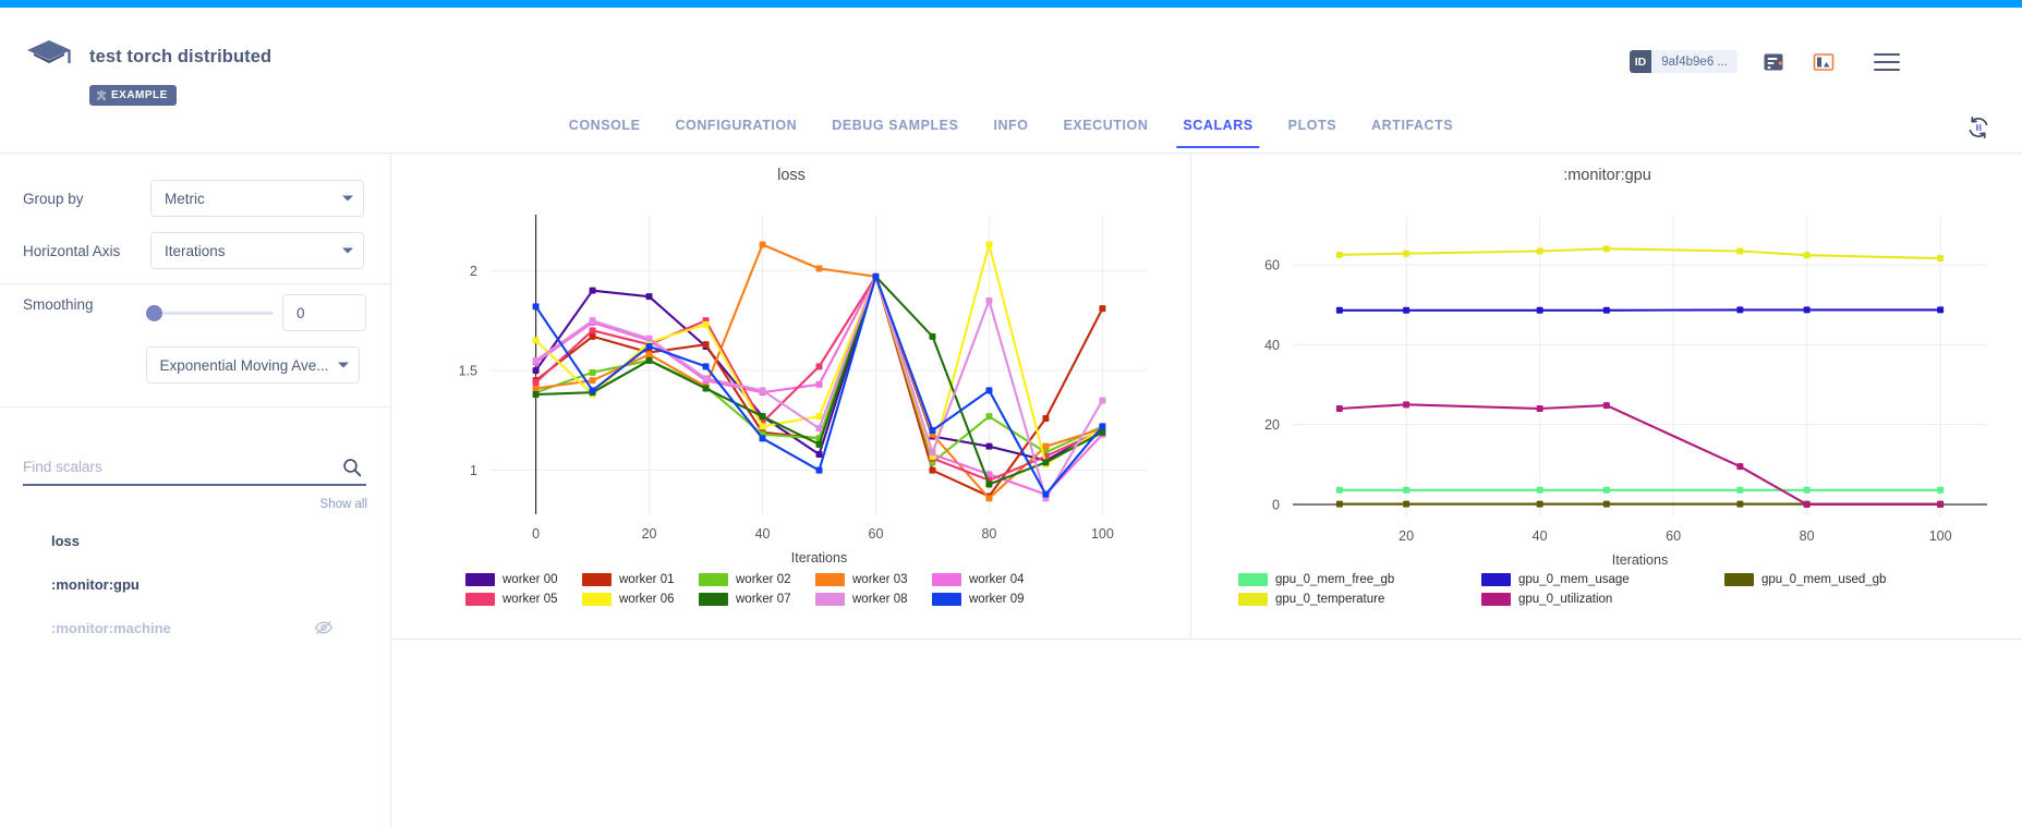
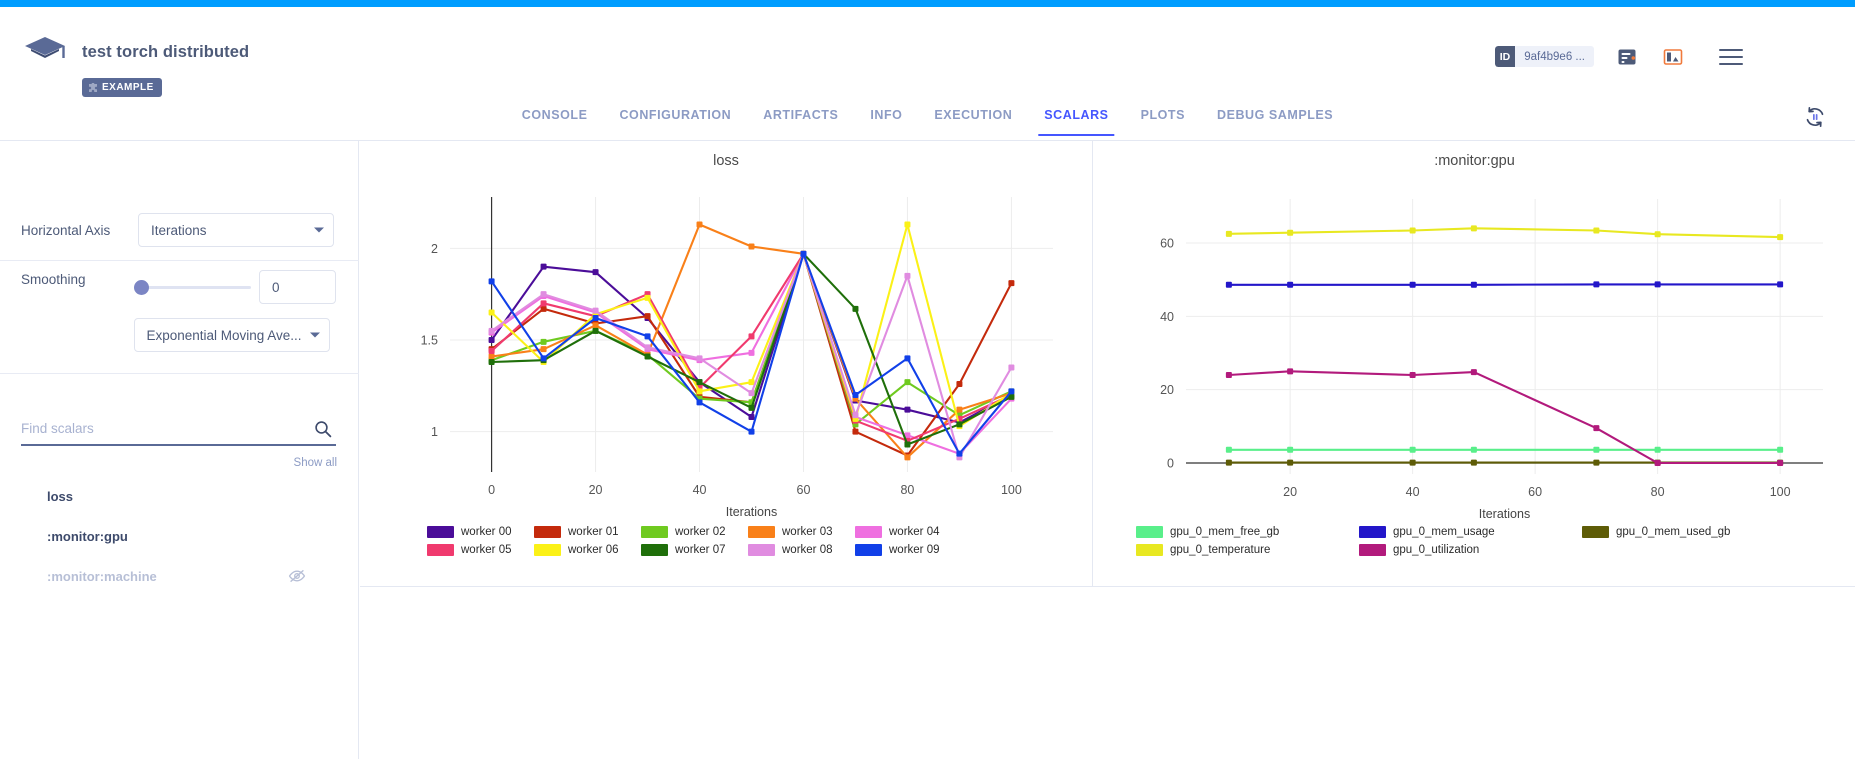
  test torch distributed
  EXAMPLE
  ID
  9af4b9e6 ...
  CONSOLE
  CONFIGURATION
- DEBUG SAMPLES
+ ARTIFACTS
  INFO
  EXECUTION
  SCALARS
  PLOTS
- ARTIFACTS
+ DEBUG SAMPLES
- Group by
- Metric
  Horizontal Axis
  Iterations
  Smoothing
  0
  Exponential Moving Ave...
  Find scalars
  Show all
  loss
  :monitor:gpu
  :monitor:machine
  loss
  1
  1.5
  2
  0
  20
  40
  60
  80
  100
  Iterations
  worker 00
  worker 01
  worker 02
  worker 03
  worker 04
  worker 05
  worker 06
  worker 07
  worker 08
  worker 09
  :monitor:gpu
  0
  20
  40
  60
  20
  40
  60
  80
  100
  Iterations
  gpu_0_mem_free_gb
  gpu_0_mem_usage
  gpu_0_mem_used_gb
  gpu_0_temperature
  gpu_0_utilization
